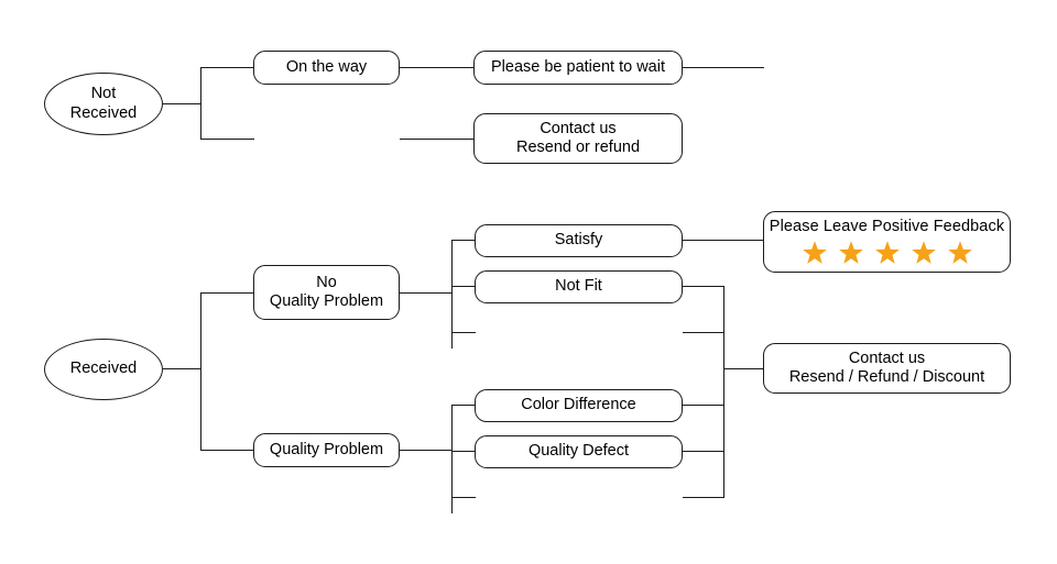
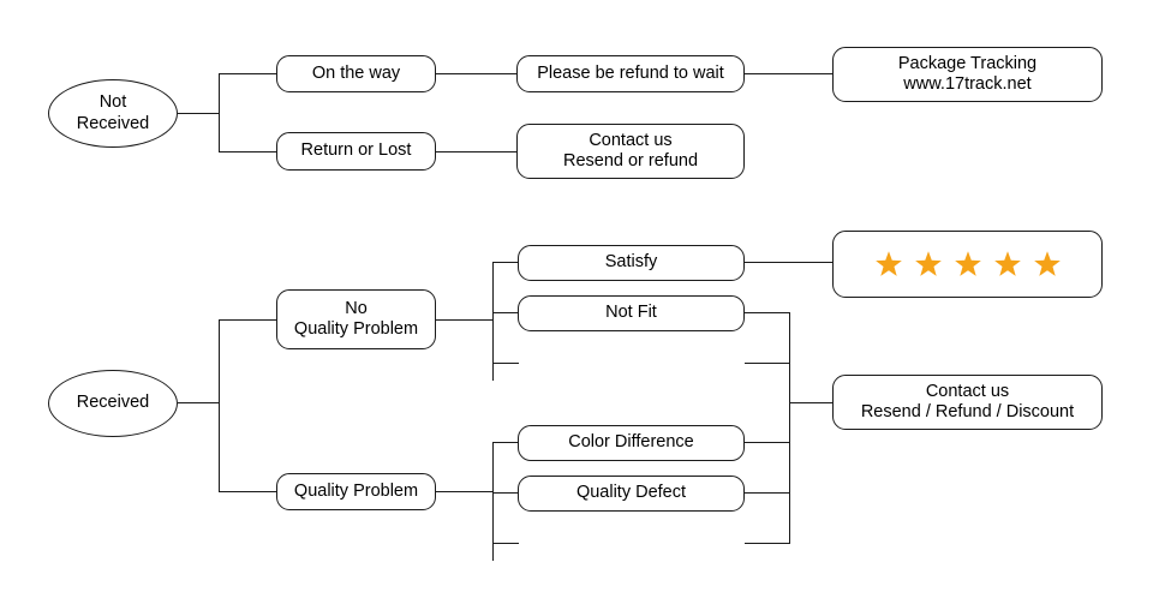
  Not
  Received
  On the way
- Please be patient to wait
+ Please be refund to wait
+ Package Tracking
+ www.17track.net
+ Return or Lost
  Contact us
  Resend or refund
  Received
  No
  Quality Problem
  Satisfy
  Not Fit
  Quality Problem
  Color Difference
  Quality Defect
- Please Leave Positive Feedback
  Contact us
  Resend / Refund / Discount
